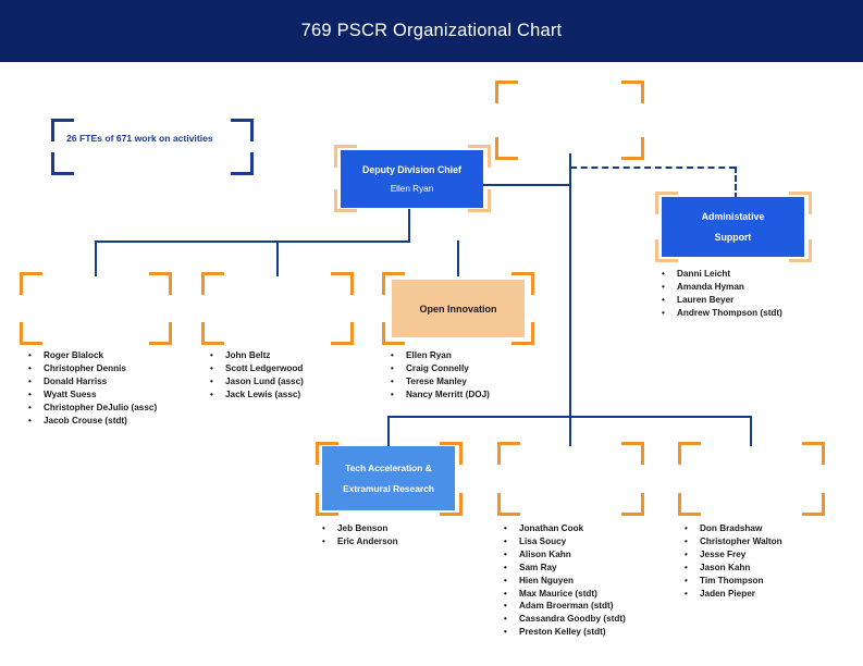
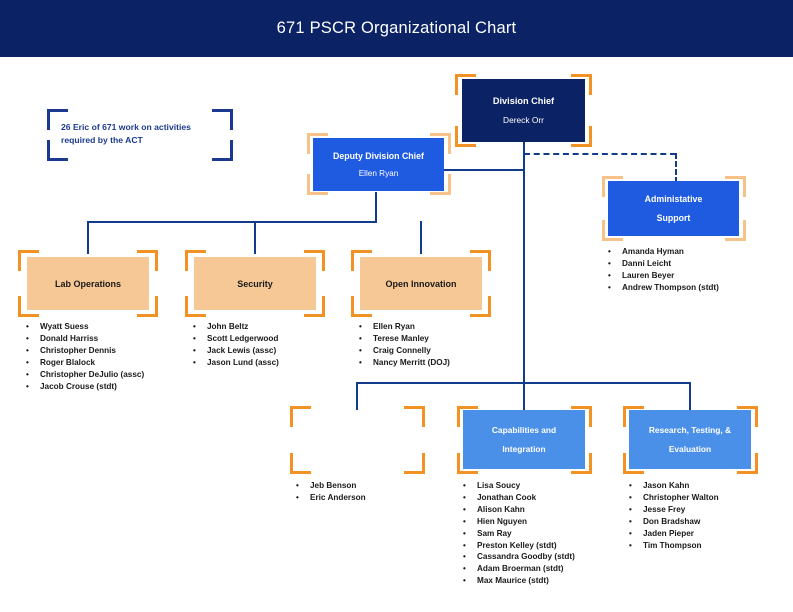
- 769 PSCR Organizational Chart
+ 671 PSCR Organizational Chart
- 26 FTEs of 671 work on activities
+ 26 Eric of 671 work on activities
+ required by the ACT
+ Division Chief
+ Dereck Orr
  Deputy Division Chief
  Ellen Ryan
  Administative
  Support
  •
- Danni Leicht
+ Amanda Hyman
  •
- Amanda Hyman
+ Danni Leicht
  •
  Lauren Beyer
  •
  Andrew Thompson (stdt)
+ Lab Operations
  •
- Roger Blalock
+ Wyatt Suess
  •
- Christopher Dennis
+ Donald Harriss
  •
- Donald Harriss
+ Christopher Dennis
  •
- Wyatt Suess
+ Roger Blalock
  •
  Christopher DeJulio (assc)
  •
  Jacob Crouse (stdt)
+ Security
  •
  John Beltz
  •
  Scott Ledgerwood
  •
- Jason Lund (assc)
+ Jack Lewis (assc)
  •
- Jack Lewis (assc)
+ Jason Lund (assc)
  Open Innovation
  •
  Ellen Ryan
  •
- Craig Connelly
+ Terese Manley
  •
- Terese Manley
+ Craig Connelly
  •
  Nancy Merritt (DOJ)
- Tech Acceleration &
- Extramural Research
  •
  Jeb Benson
  •
  Eric Anderson
+ Capabilities and
+ Integration
  •
- Jonathan Cook
+ Lisa Soucy
  •
- Lisa Soucy
+ Jonathan Cook
  •
  Alison Kahn
  •
- Sam Ray
+ Hien Nguyen
  •
- Hien Nguyen
+ Sam Ray
  •
- Max Maurice (stdt)
+ Preston Kelley (stdt)
  •
- Adam Broerman (stdt)
+ Cassandra Goodby (stdt)
  •
- Cassandra Goodby (stdt)
+ Adam Broerman (stdt)
  •
- Preston Kelley (stdt)
+ Max Maurice (stdt)
+ Research, Testing, &
+ Evaluation
  •
- Don Bradshaw
+ Jason Kahn
  •
  Christopher Walton
  •
  Jesse Frey
  •
- Jason Kahn
+ Don Bradshaw
  •
- Tim Thompson
+ Jaden Pieper
  •
- Jaden Pieper
+ Tim Thompson
